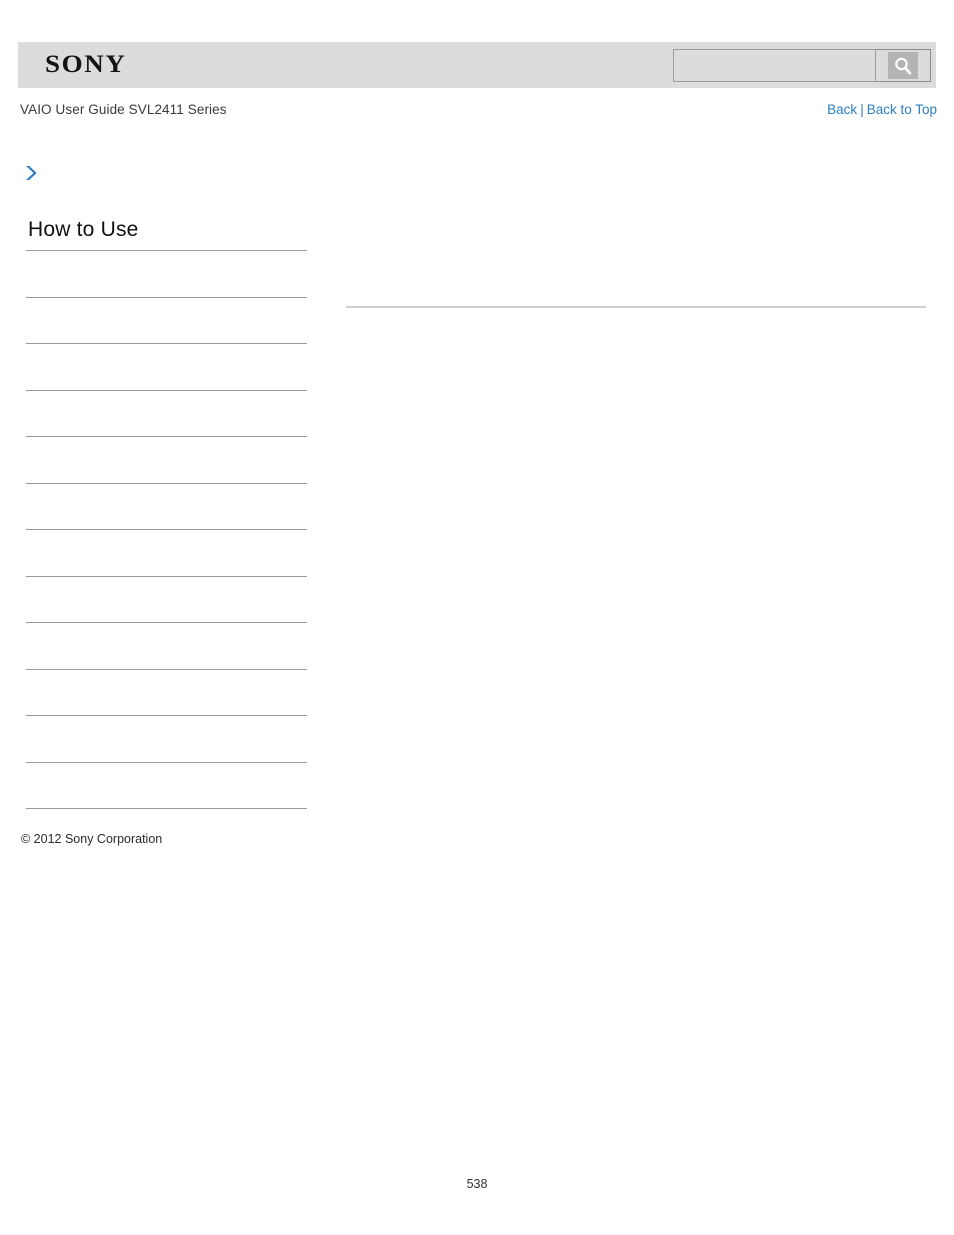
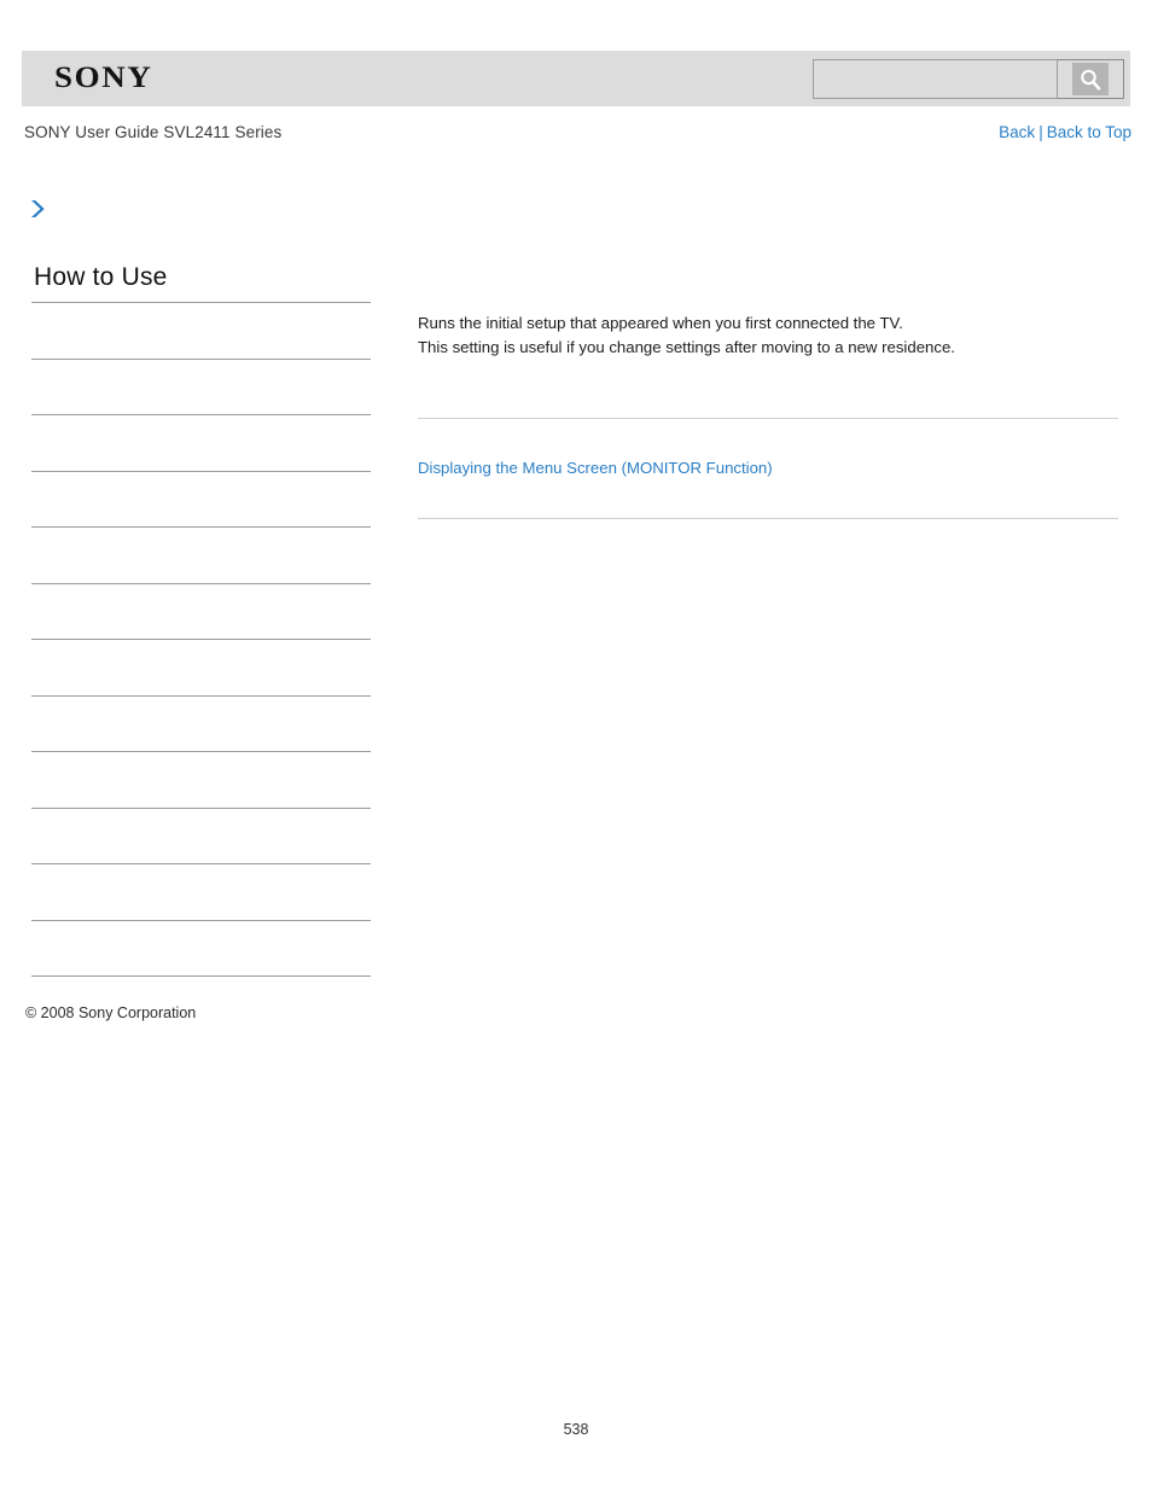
  SONY
- VAIO User Guide SVL2411 Series
+ SONY User Guide SVL2411 Series
  Back | Back to Top
  How to Use
- © 2012 Sony Corporation
+ © 2008 Sony Corporation
+ Runs the initial setup that appeared when you first connected the TV.
+ This setting is useful if you change settings after moving to a new residence.
+ Displaying the Menu Screen (MONITOR Function)
  538
